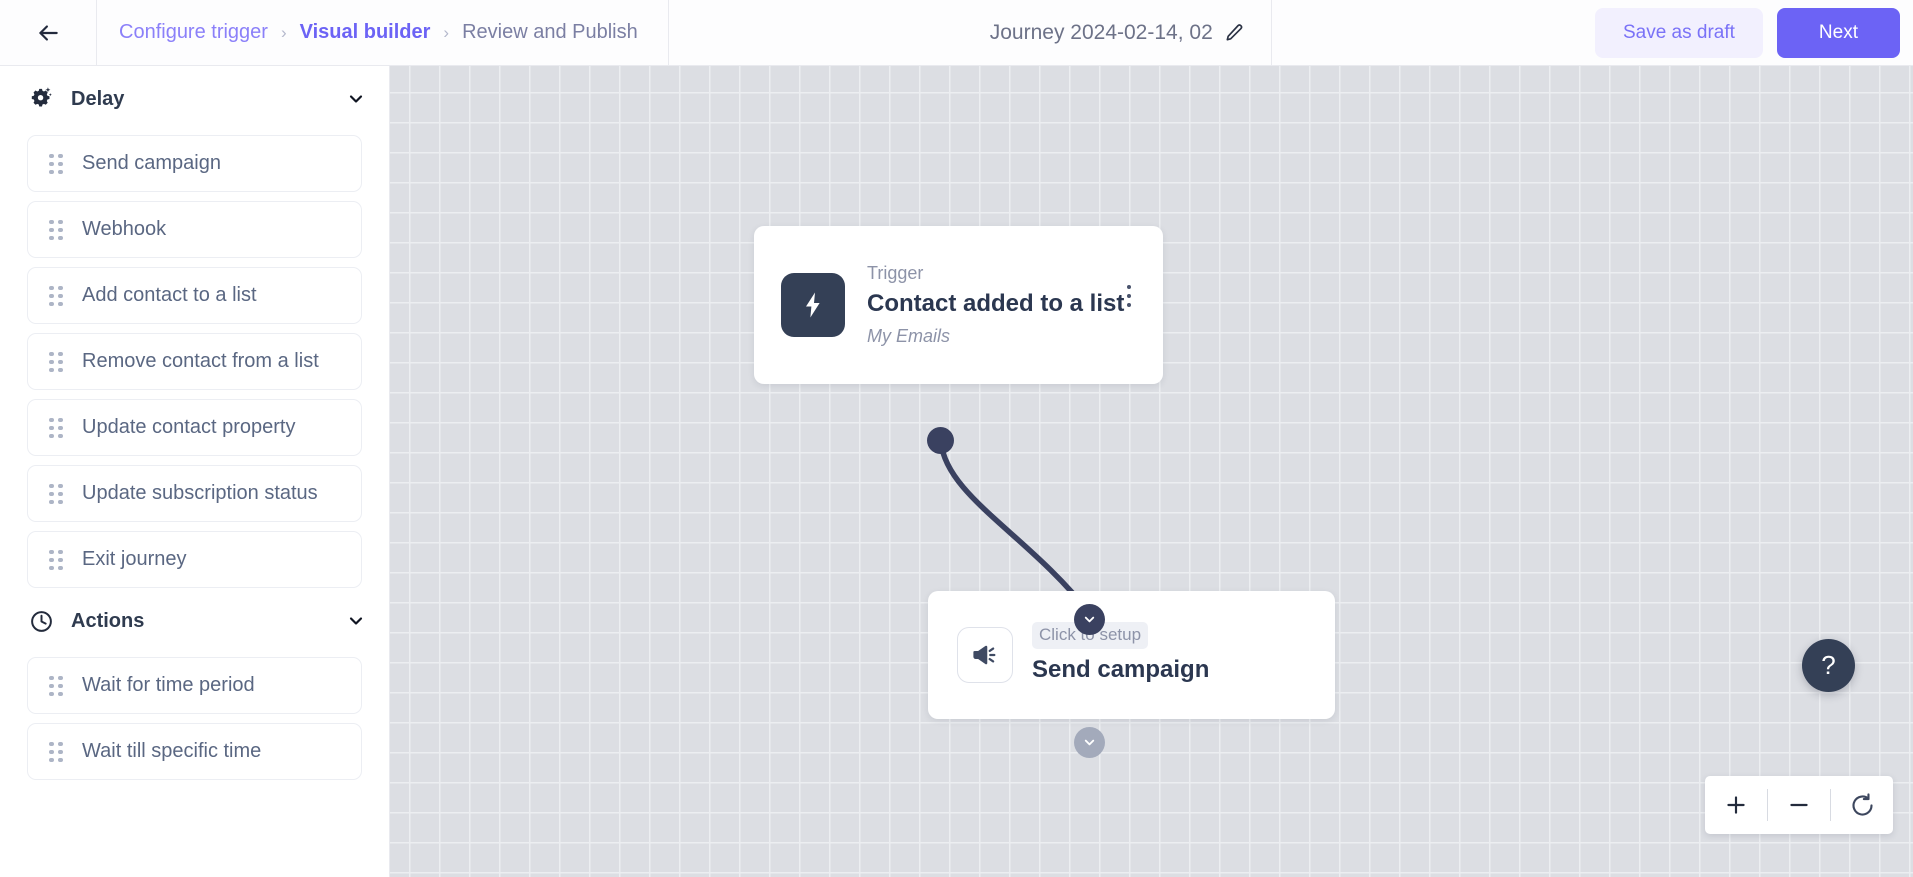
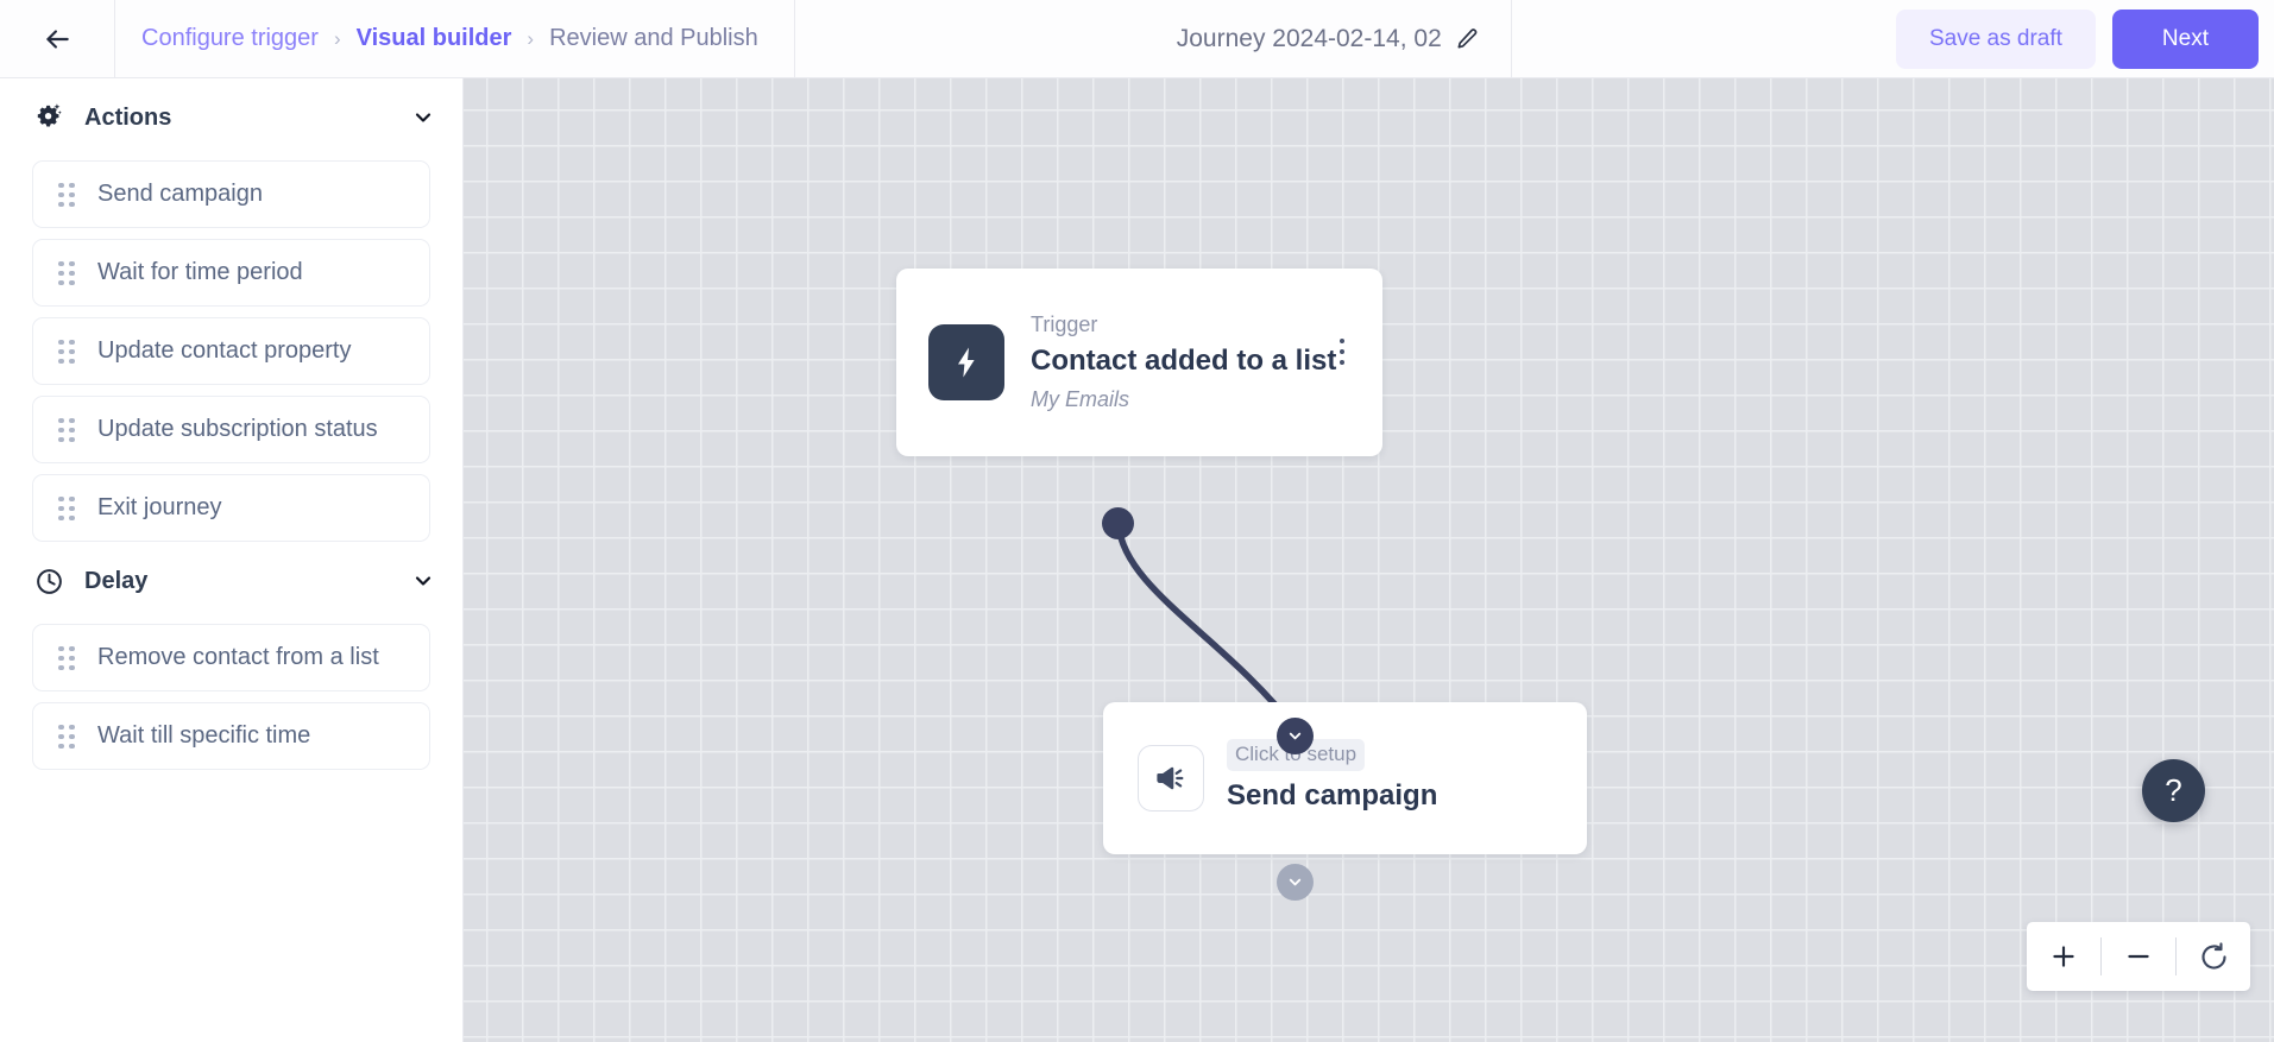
  Configure trigger
  ›
  Visual builder
  ›
  Review and Publish
  Journey 2024-02-14, 02
  Save as draft
  Next
- Delay
+ Actions
  Send campaign
- Webhook
- Add contact to a list
- Remove contact from a list
+ Wait for time period
  Update contact property
  Update subscription status
  Exit journey
- Actions
+ Delay
- Wait for time period
+ Remove contact from a list
  Wait till specific time
  Trigger
  Contact added to a list
  My Emails
  Click t setup
  Send campaign
  ?
